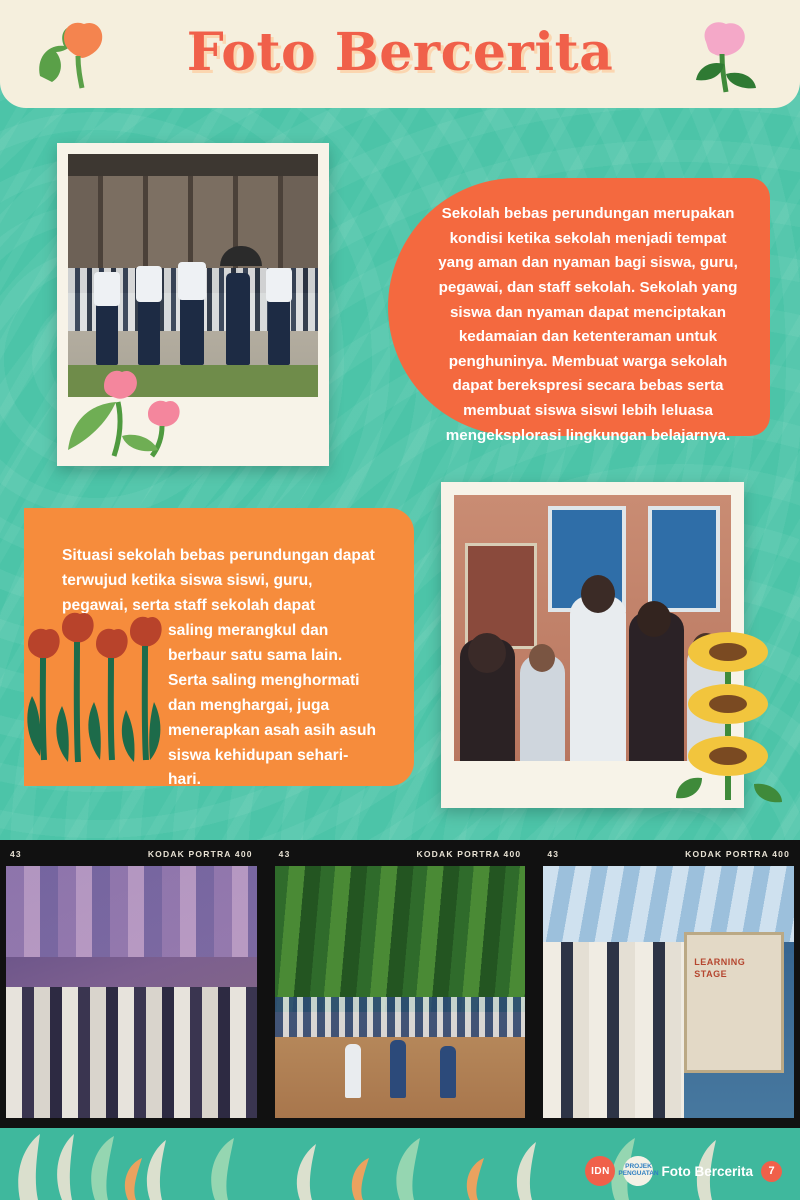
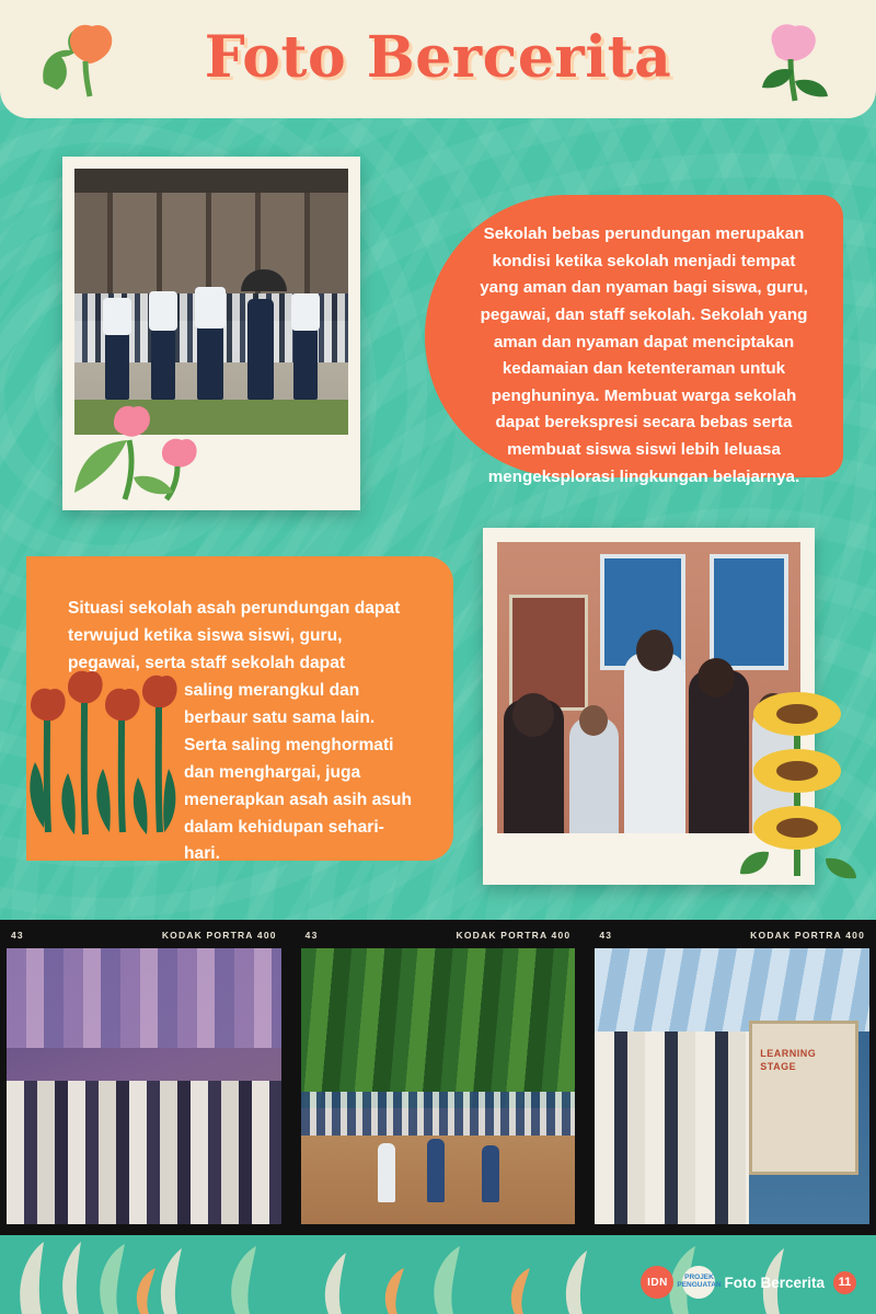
  Foto Bercerita
- Sekolah bebas perundungan merupakan kondisi ketika sekolah menjadi tempat yang aman dan nyaman bagi siswa, guru, pegawai, dan staff sekolah. Sekolah yang siswa dan nyaman dapat menciptakan kedamaian dan ketenteraman untuk penghuninya. Membuat warga sekolah dapat berekspresi secara bebas serta membuat siswa siswi lebih leluasa mengeksplorasi lingkungan belajarnya.
+ Sekolah bebas perundungan merupakan kondisi ketika sekolah menjadi tempat yang aman dan nyaman bagi siswa, guru, pegawai, dan staff sekolah. Sekolah yang aman dan nyaman dapat menciptakan kedamaian dan ketenteraman untuk penghuninya. Membuat warga sekolah dapat berekspresi secara bebas serta membuat siswa siswi lebih leluasa mengeksplorasi lingkungan belajarnya.
- Situasi sekolah bebas perundungan dapat terwujud ketika siswa siswi, guru, pegawai, serta staff sekolah dapat
+ Situasi sekolah asah perundungan dapat terwujud ketika siswa siswi, guru, pegawai, serta staff sekolah dapat
- saling merangkul dan berbaur satu sama lain. Serta saling menghormati dan menghargai, juga menerapkan asah asih asuh siswa kehidupan sehari-hari.
+ saling merangkul dan berbaur satu sama lain. Serta saling menghormati dan menghargai, juga menerapkan asah asih asuh dalam kehidupan sehari-hari.
  43
  KODAK PORTRA 400
  43
  KODAK PORTRA 400
  43
  KODAK PORTRA 400
  LEARNING STAGE
  IDN
  Foto Bercerita
- 7
+ 11
